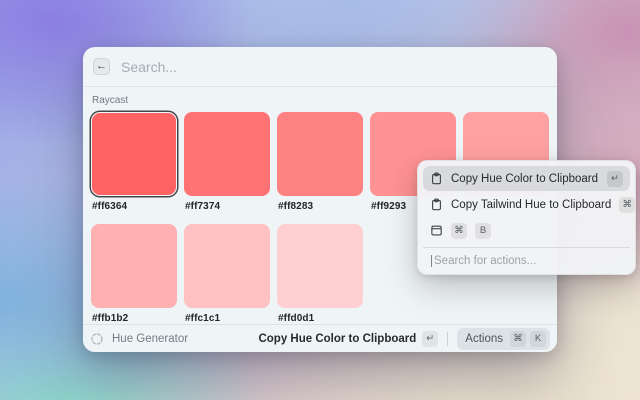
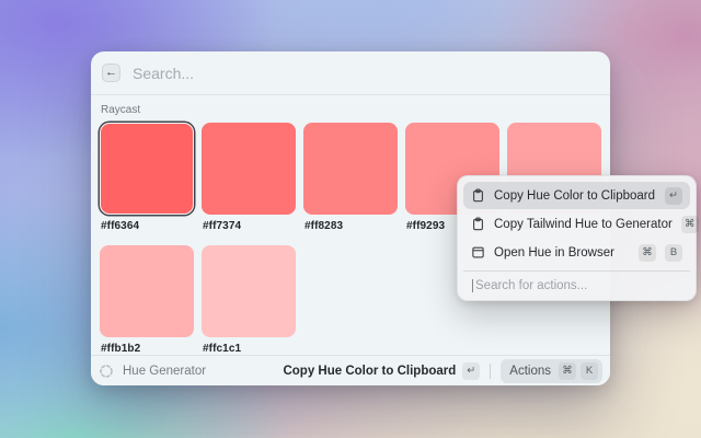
  ←
  Search...
  Raycast
  #ff6364
  #ff7374
  #ff8283
  #ff9293
  #ffb1b2
  #ffc1c1
- #ffd0d1
  Hue Generator
  Copy Hue Color to Clipboard
  ↵
  Actions
  ⌘
  K
  Copy Hue Color to Clipboard
  ↵
- Copy Tailwind Hue to Clipboard
+ Copy Tailwind Hue to Generator
  ⌘
+ Open Hue in Browser
  ⌘
  B
  Search for actions...
